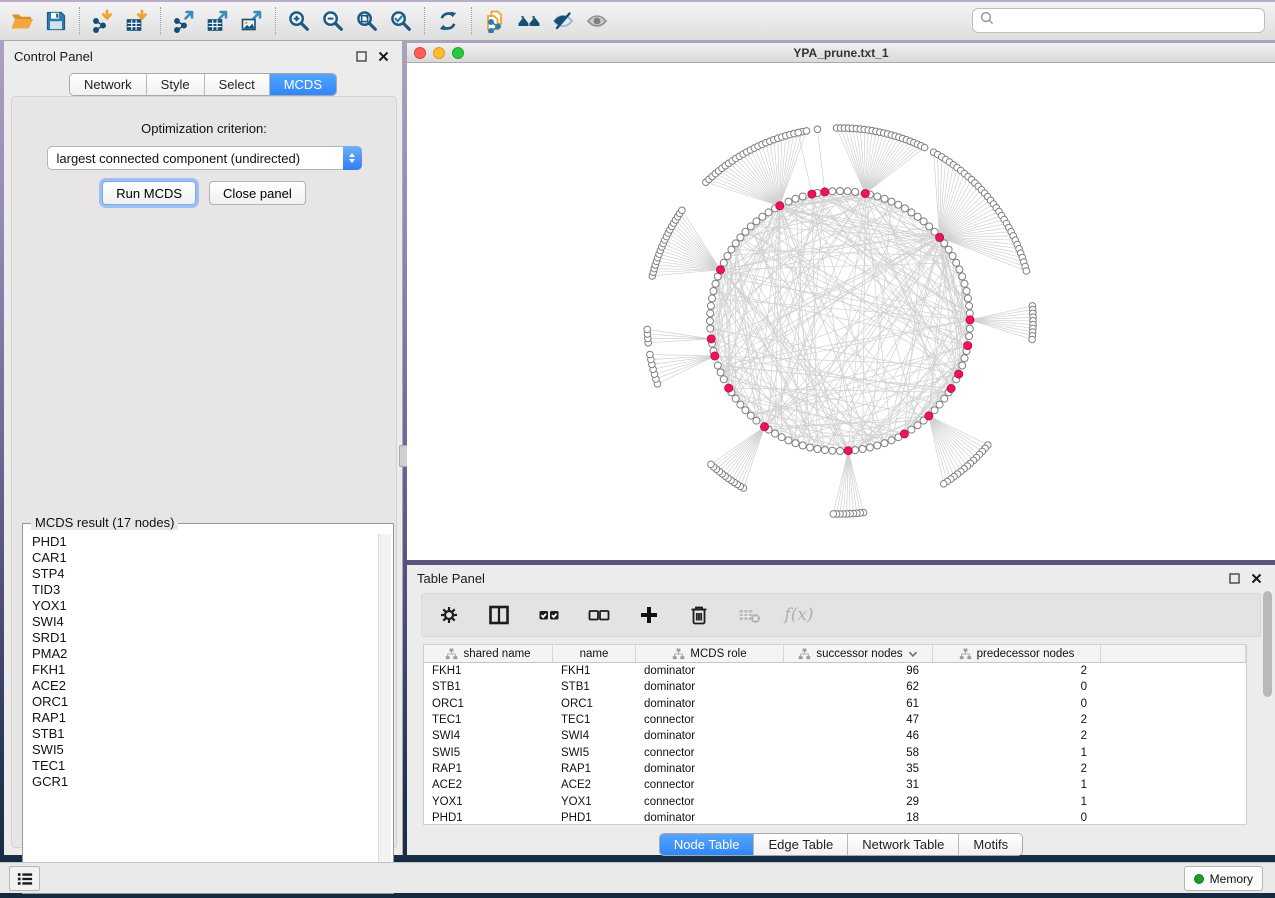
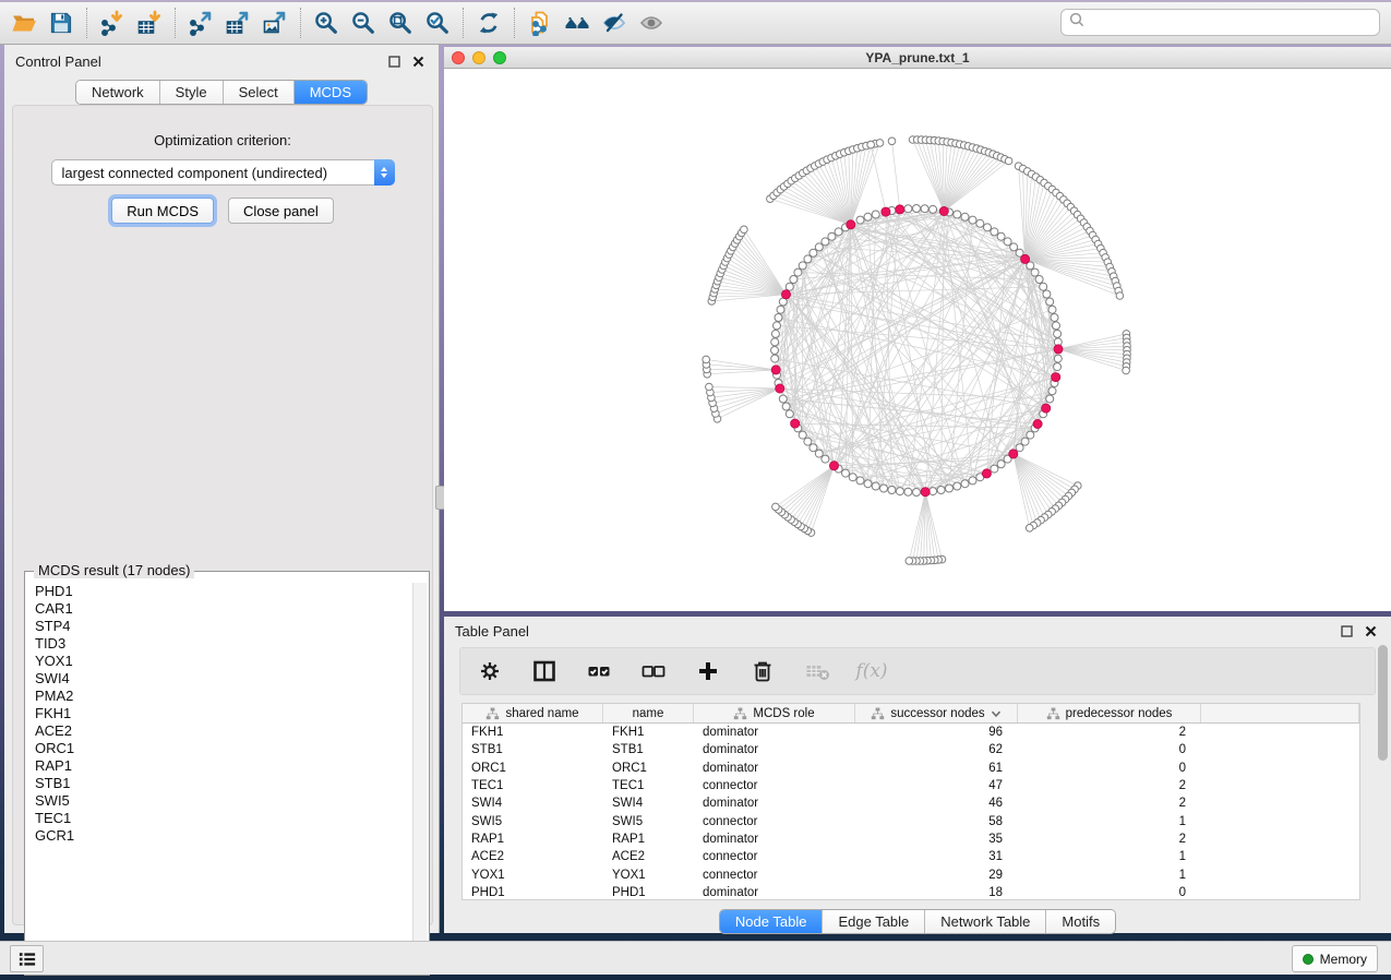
  Control Panel
  Network
  Style
  Select
  MCDS
  Optimization criterion:
  largest connected component (undirected)
  Run MCDS
  Close panel
  MCDS result (17 nodes)
  PHD1
  CAR1
  STP4
  TID3
  YOX1
  SWI4
- SRD1
  PMA2
  FKH1
  ACE2
  ORC1
  RAP1
  STB1
  SWI5
  TEC1
  GCR1
  YPA_prune.txt_1
  Table Panel
  f(x)
  shared name
  name
  MCDS role
  successor nodes
  predecessor nodes
  FKH1
  FKH1
  dominator
  96
  2
  STB1
  STB1
  dominator
  62
  0
  ORC1
  ORC1
  dominator
  61
  0
  TEC1
  TEC1
  connector
  47
  2
  SWI4
  SWI4
  dominator
  46
  2
  SWI5
  SWI5
  connector
  58
  1
  RAP1
  RAP1
  dominator
  35
  2
  ACE2
  ACE2
  connector
  31
  1
  YOX1
  YOX1
  connector
  29
  1
  PHD1
  PHD1
  dominator
  18
  0
  Node Table
  Edge Table
  Network Table
  Motifs
  Memory
